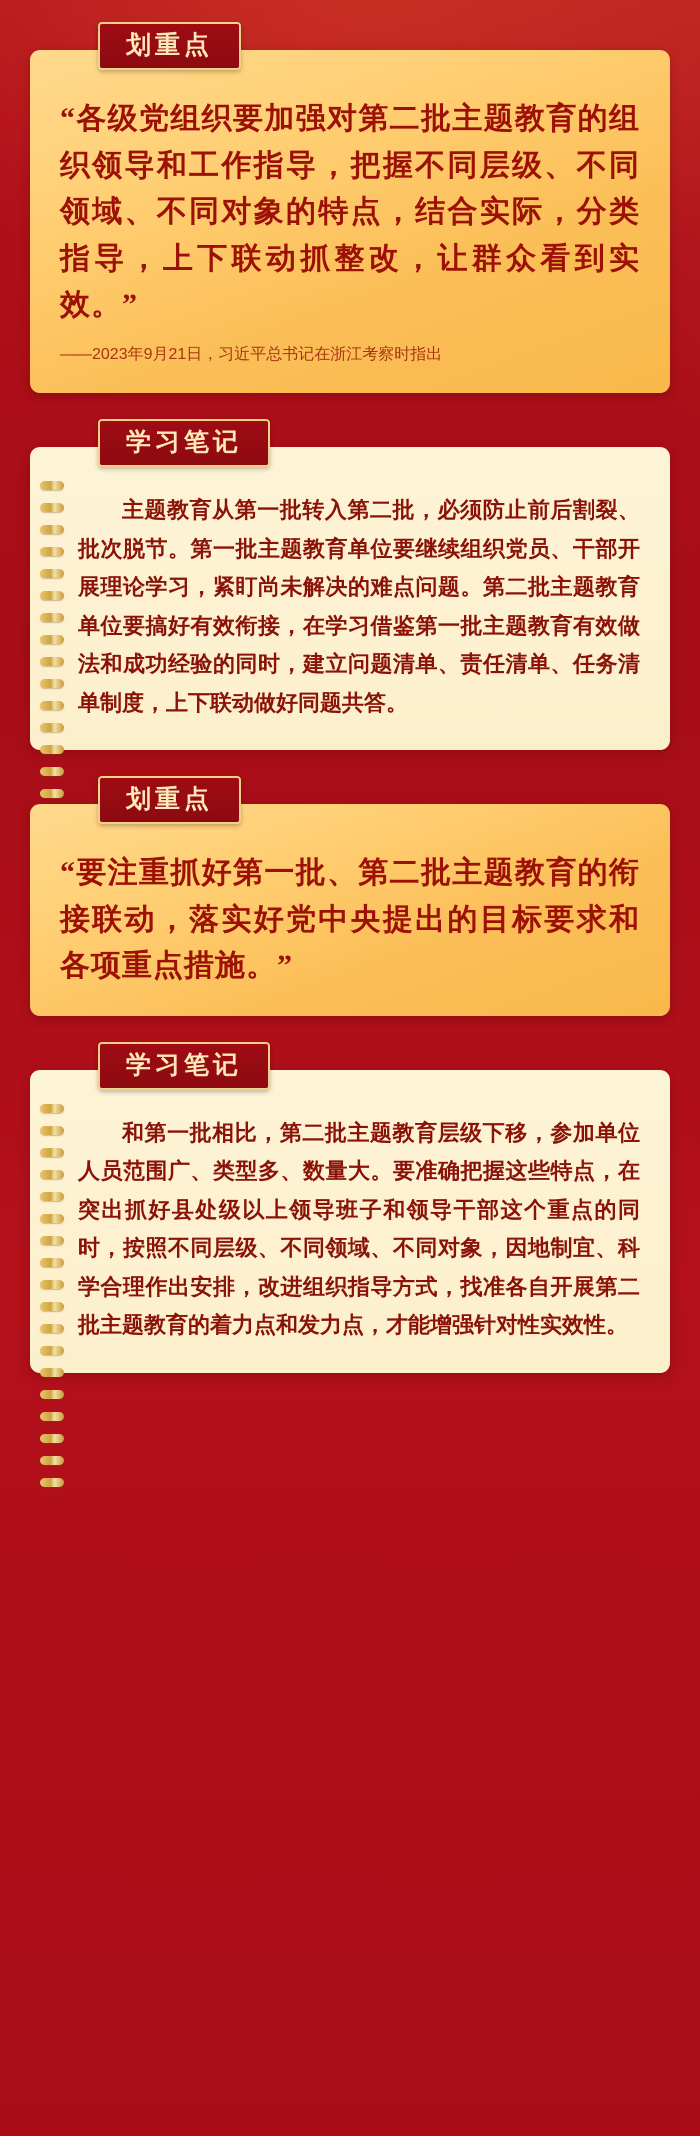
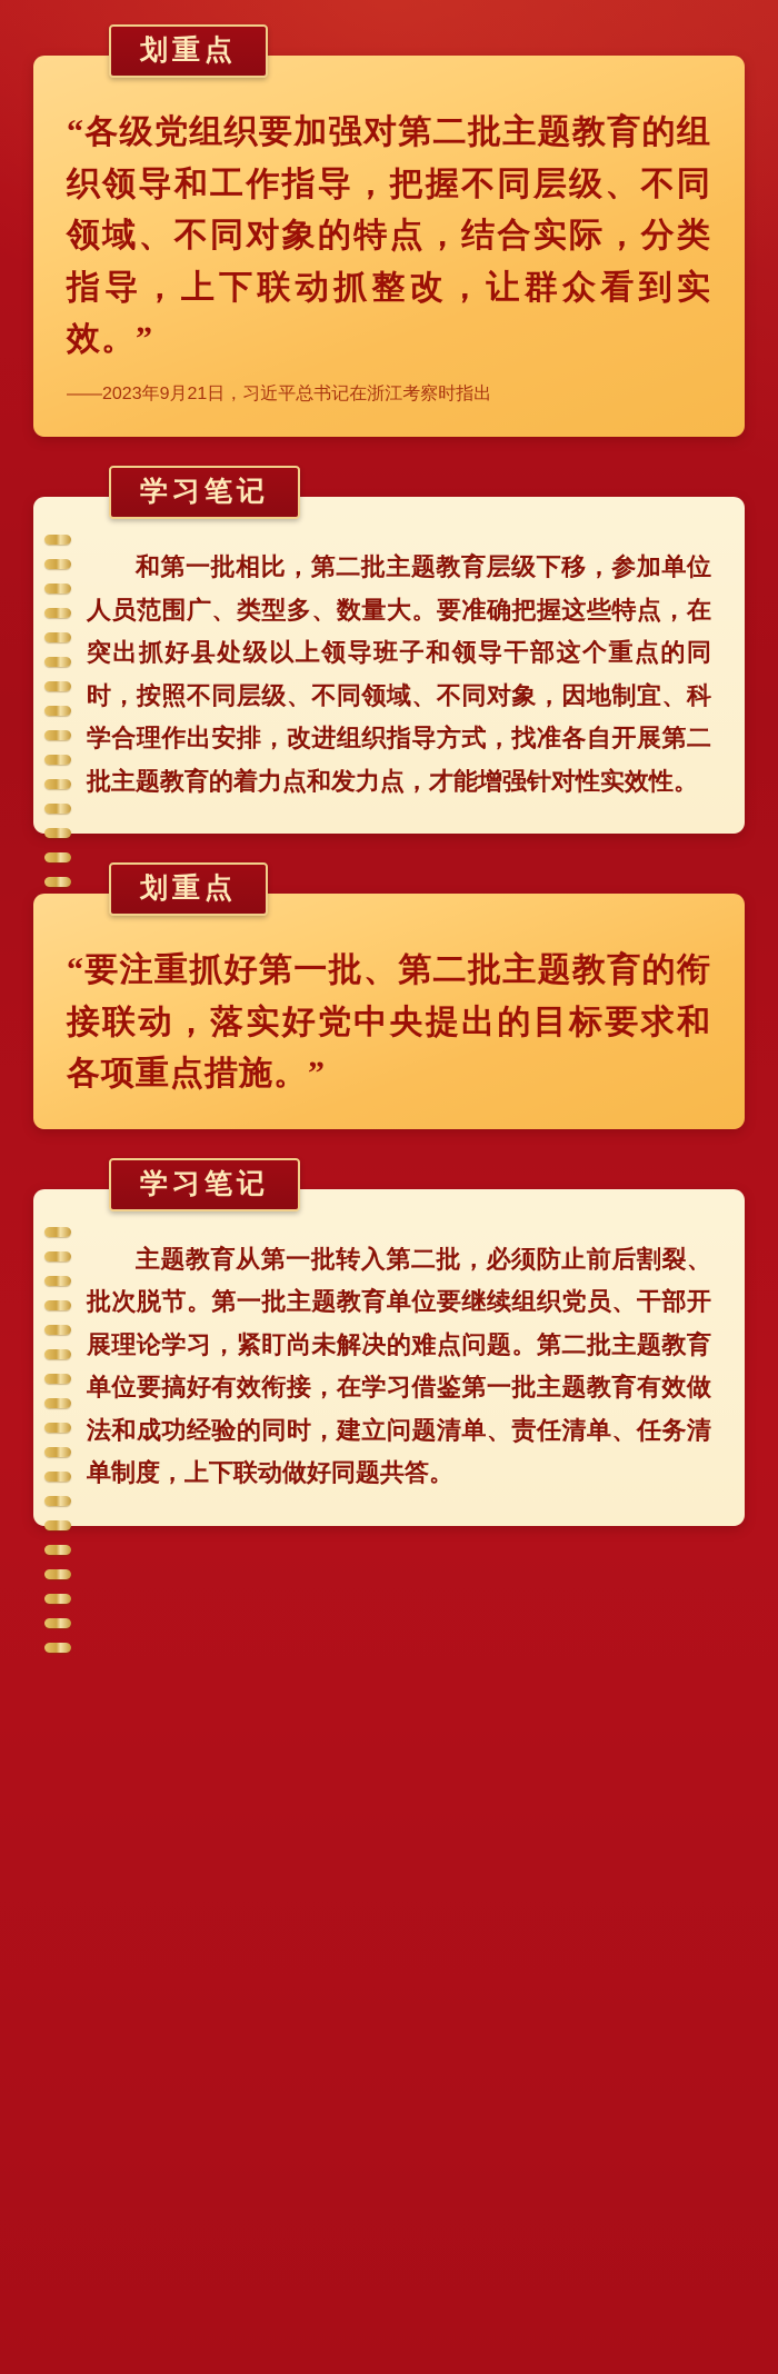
  划重点
  “各级党组织要加强对第二批主题教育的组织领导和工作指导，把握不同层级、不同领域、不同对象的特点，结合实际，分类指导，上下联动抓整改，让群众看到实效。”
  ——2023年9月21日，习近平总书记在浙江考察时指出
  学习笔记
- 主题教育从第一批转入第二批，必须防止前后割裂、批次脱节。第一批主题教育单位要继续组织党员、干部开展理论学习，紧盯尚未解决的难点问题。第二批主题教育单位要搞好有效衔接，在学习借鉴第一批主题教育有效做法和成功经验的同时，建立问题清单、责任清单、任务清单制度，上下联动做好同题共答。
+ 和第一批相比，第二批主题教育层级下移，参加单位人员范围广、类型多、数量大。要准确把握这些特点，在突出抓好县处级以上领导班子和领导干部这个重点的同时，按照不同层级、不同领域、不同对象，因地制宜、科学合理作出安排，改进组织指导方式，找准各自开展第二批主题教育的着力点和发力点，才能增强针对性实效性。
  划重点
  “要注重抓好第一批、第二批主题教育的衔接联动，落实好党中央提出的目标要求和各项重点措施。”
  学习笔记
- 和第一批相比，第二批主题教育层级下移，参加单位人员范围广、类型多、数量大。要准确把握这些特点，在突出抓好县处级以上领导班子和领导干部这个重点的同时，按照不同层级、不同领域、不同对象，因地制宜、科学合理作出安排，改进组织指导方式，找准各自开展第二批主题教育的着力点和发力点，才能增强针对性实效性。
+ 主题教育从第一批转入第二批，必须防止前后割裂、批次脱节。第一批主题教育单位要继续组织党员、干部开展理论学习，紧盯尚未解决的难点问题。第二批主题教育单位要搞好有效衔接，在学习借鉴第一批主题教育有效做法和成功经验的同时，建立问题清单、责任清单、任务清单制度，上下联动做好同题共答。
